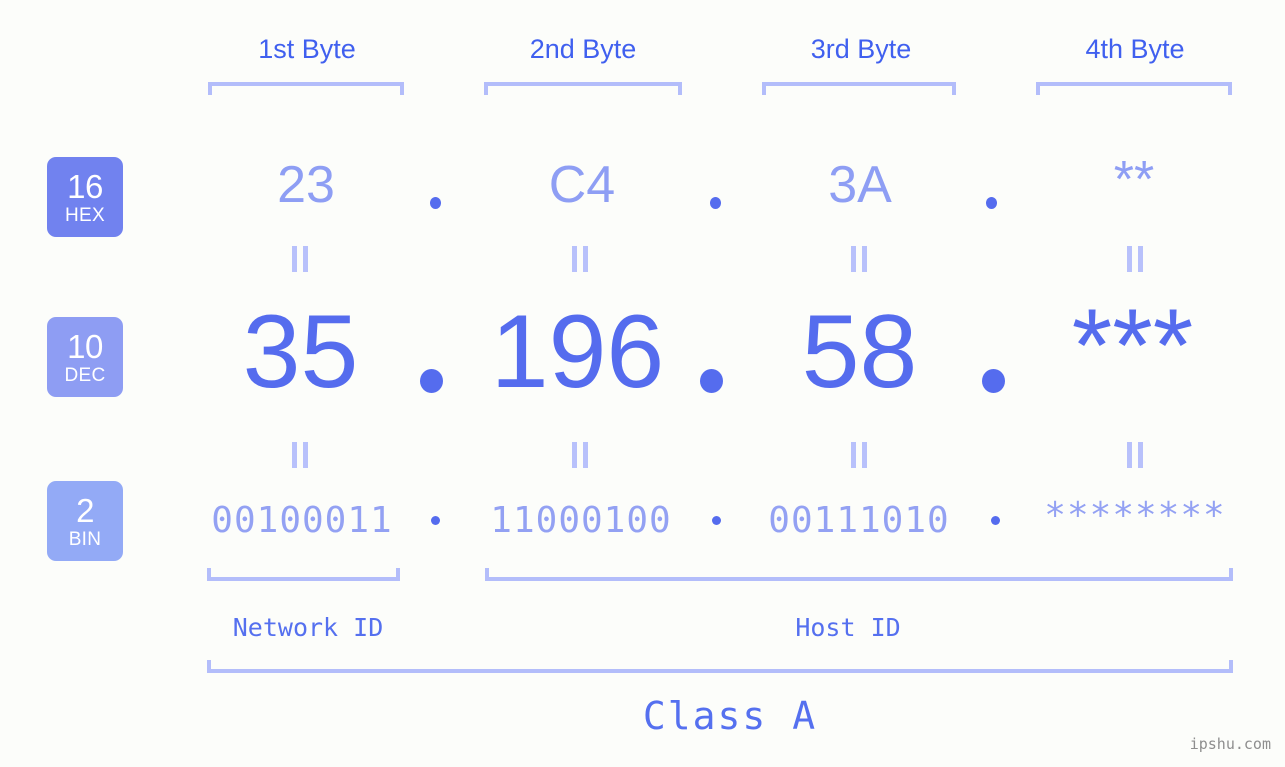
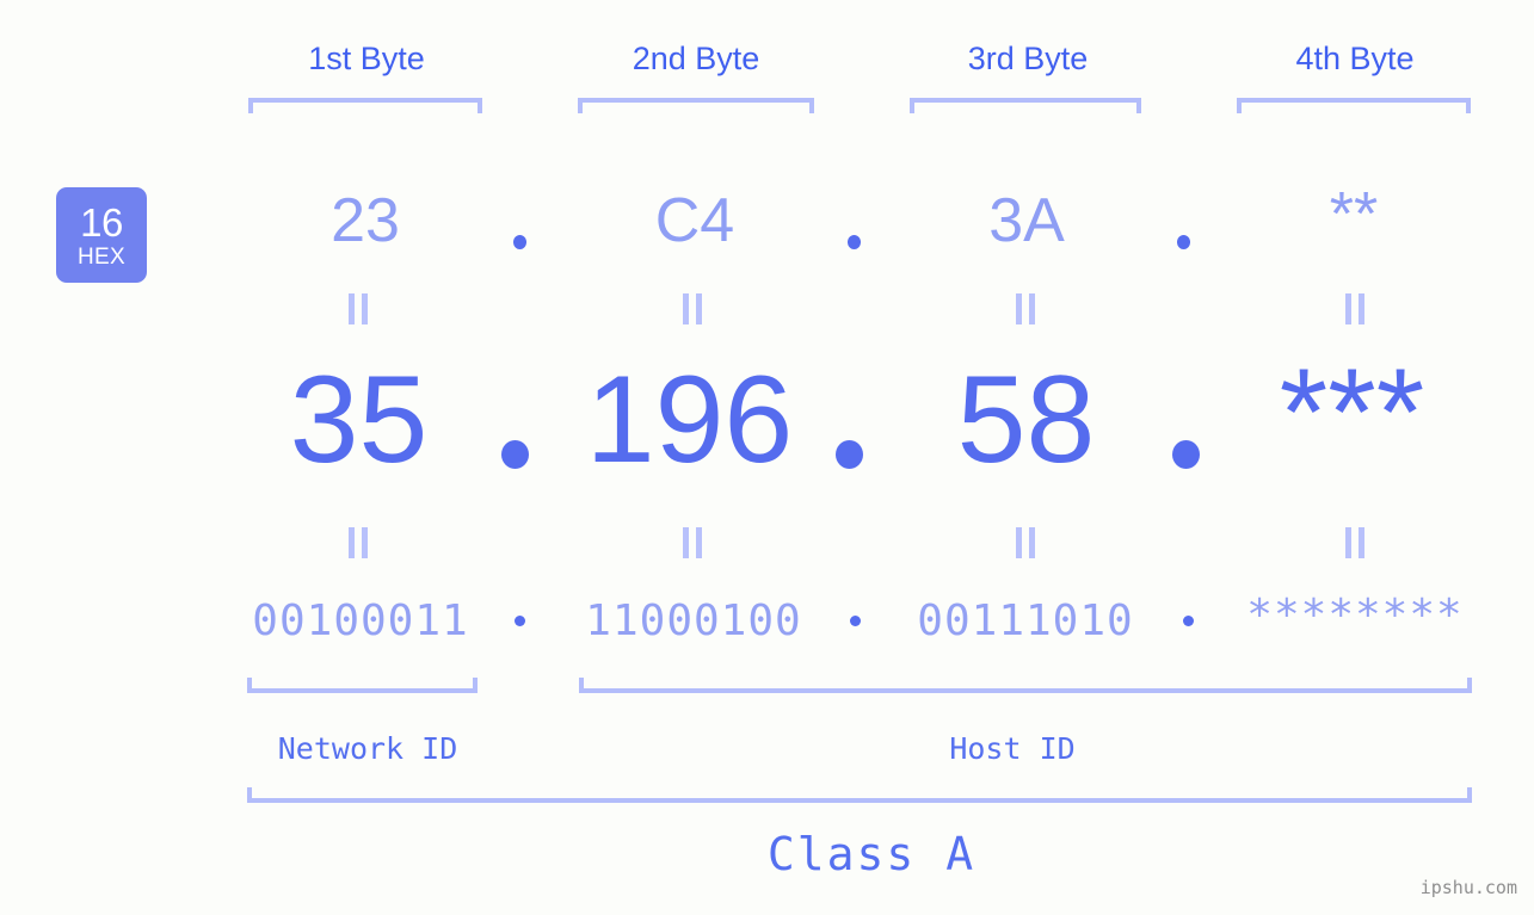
  1st Byte
  2nd Byte
  3rd Byte
  4th Byte
  16
  HEX
- 10
- DEC
- 2
- BIN
  23
  C4
  3A
  **
  35
  196
  58
  ***
  00100011
  11000100
  00111010
  ********
  Network ID
  Host ID
  Class A
  ipshu.com
